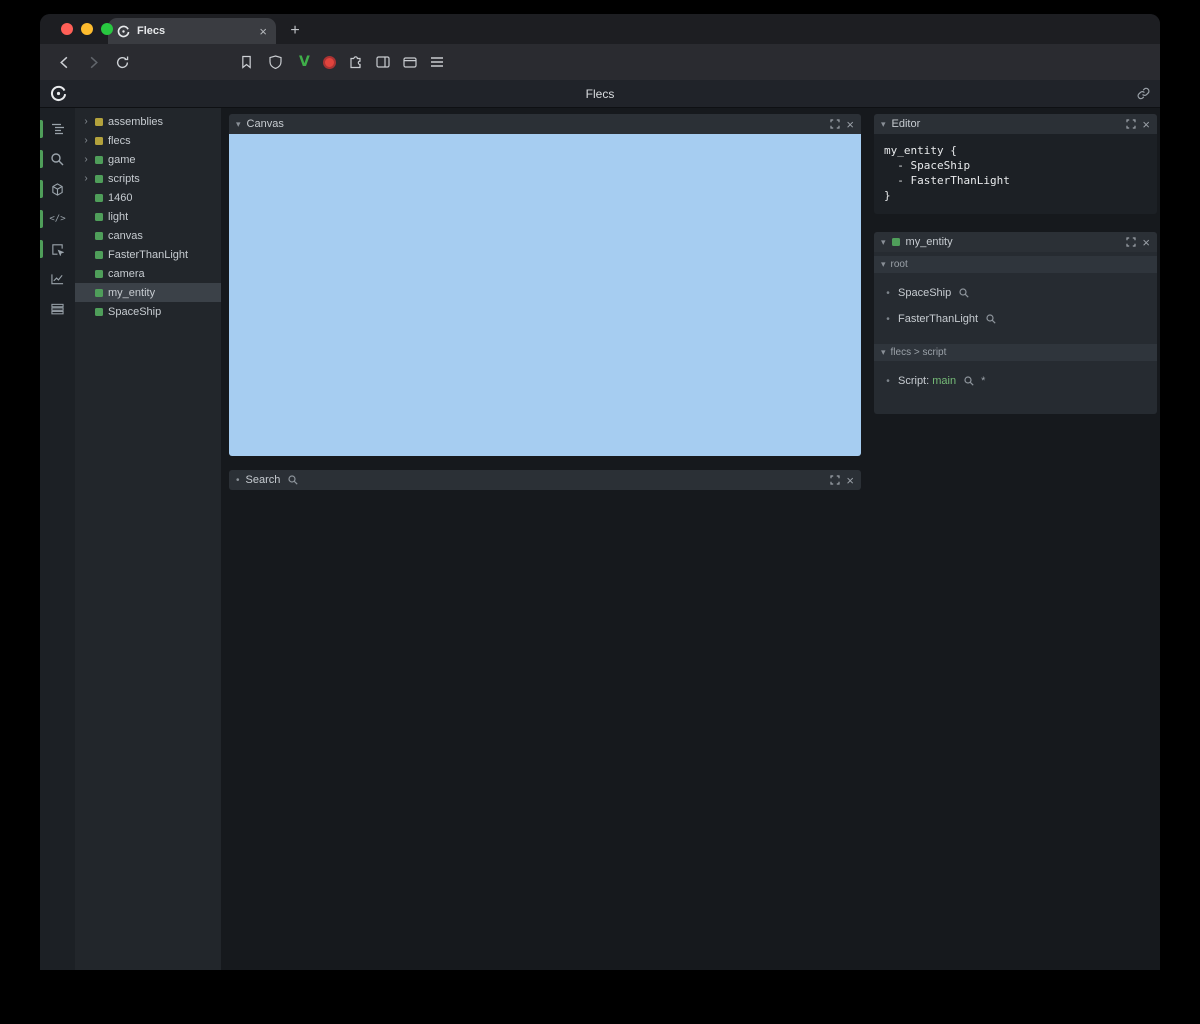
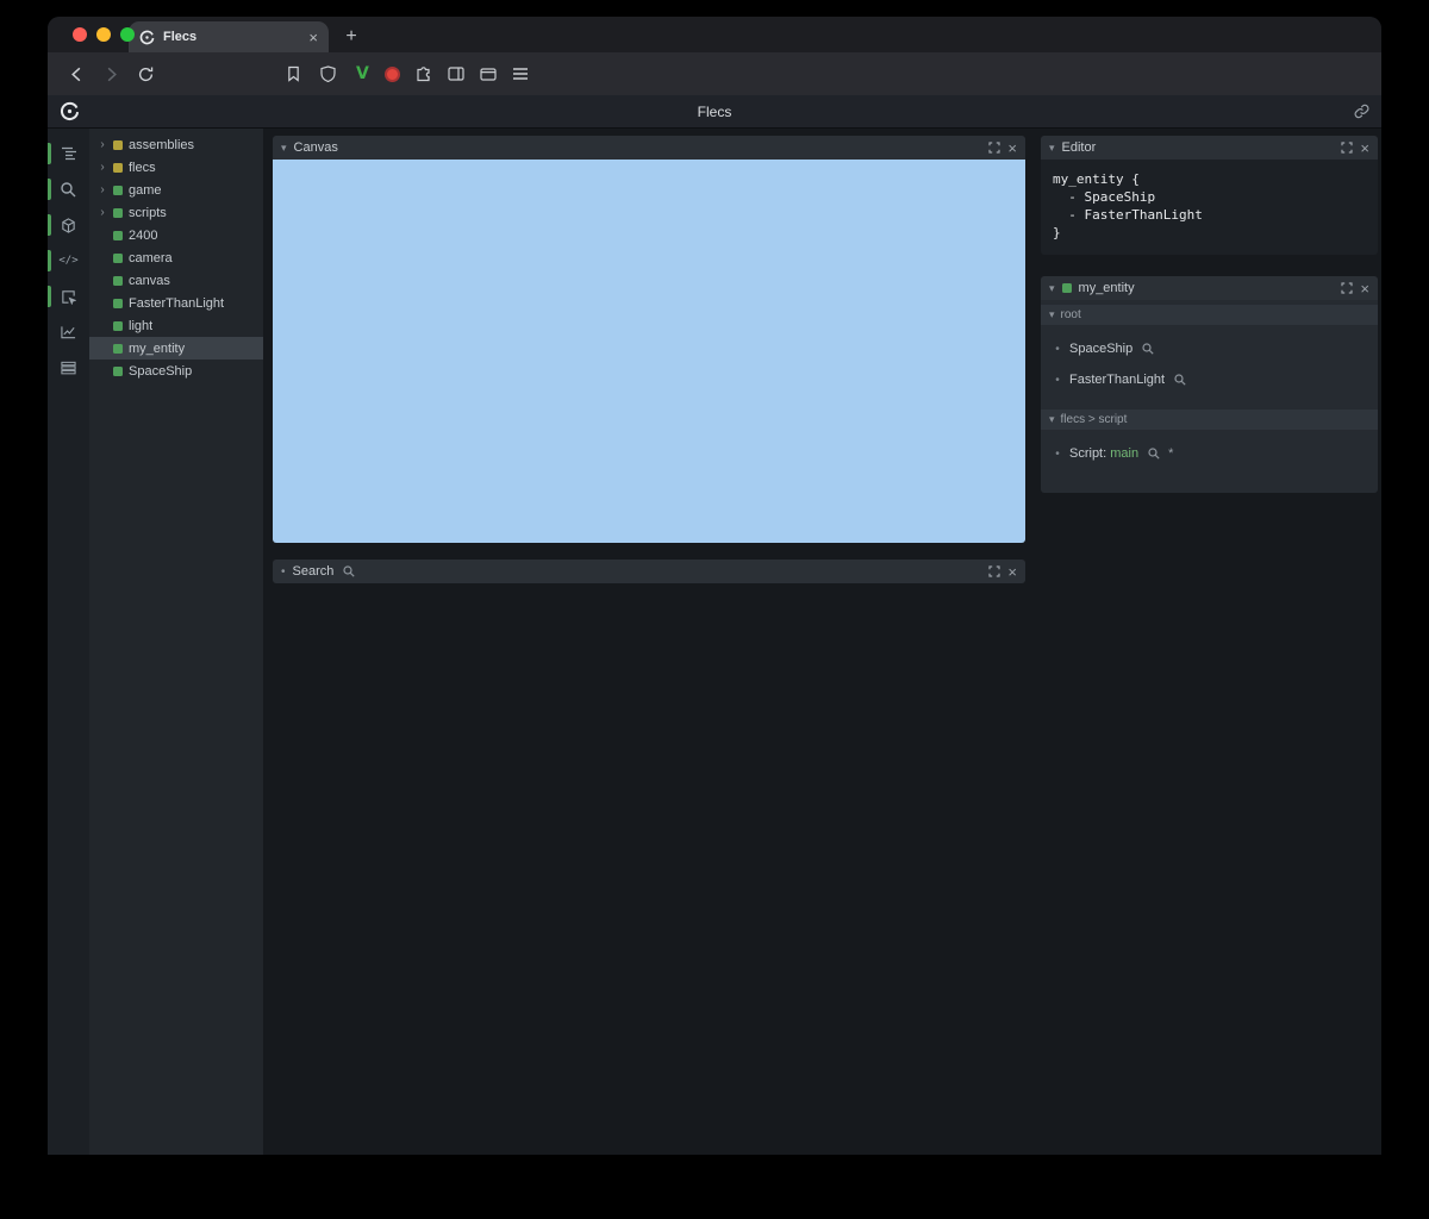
  Flecs
  ×
  +
  V
  Flecs
  </>
  ›
  assemblies
  ›
  flecs
  ›
  game
  ›
  scripts
- 1460
+ 2400
- light
+ camera
  canvas
  FasterThanLight
- camera
+ light
  my_entity
  SpaceShip
  ▾
  Canvas
  ×
  •
  Search
  ×
  ▾
  Editor
  ×
  my_entity {
  - SpaceShip
  - FasterThanLight
  }
  ▾
  my_entity
  ×
  ▾
  root
  •
  SpaceShip
  •
  FasterThanLight
  ▾
  flecs > script
  •
  Script: main
  *
